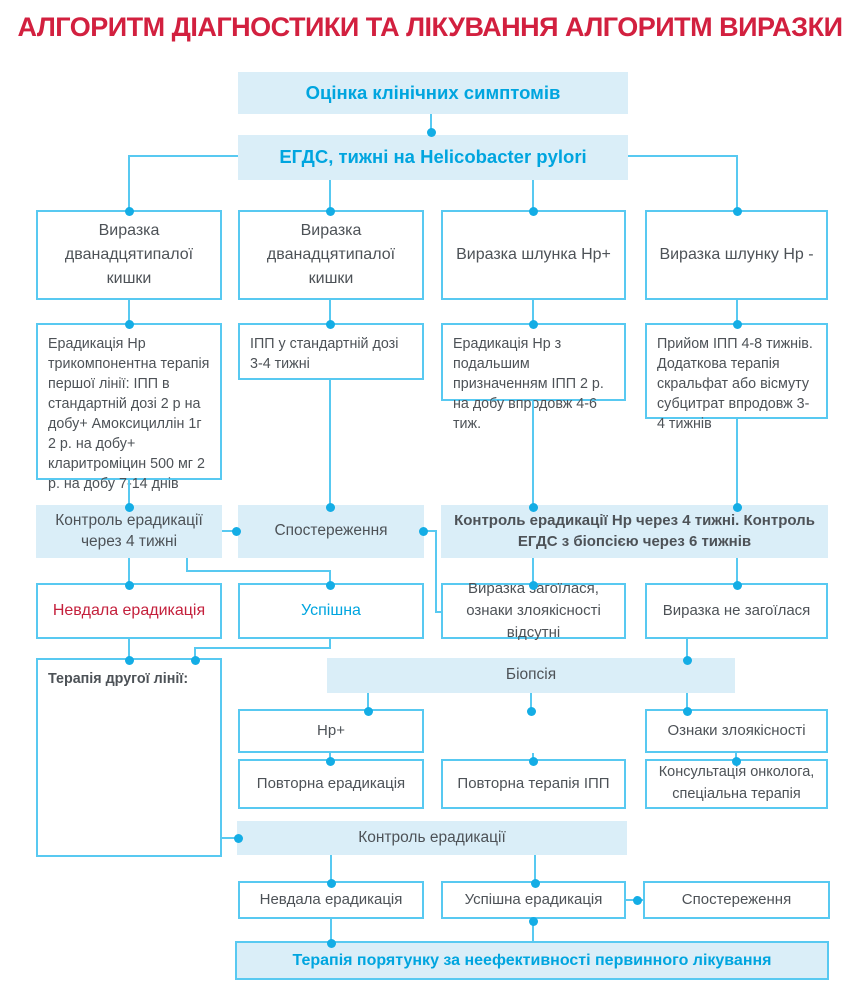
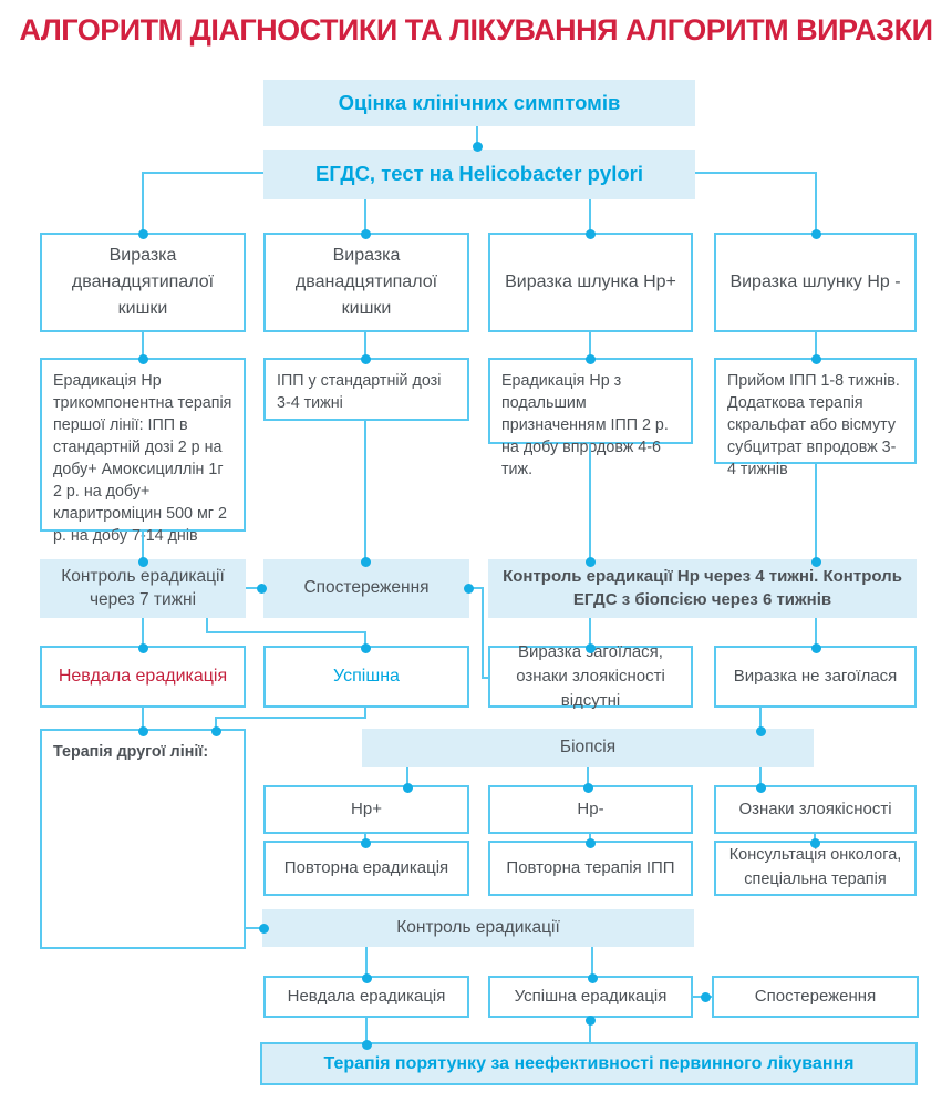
  АЛГОРИТМ ДІАГНОСТИКИ ТА ЛІКУВАННЯ АЛГОРИТМ ВИРАЗКИ
  Оцінка клінічних симптомів
- ЕГДС, тижні на Helicobacter pylori
+ ЕГДС, тест на Helicobacter pylori
  Виразка дванадцятипалої кишки
  Виразка дванадцятипалої кишки
  Виразка шлунка Hp+
  Виразка шлунку Hp -
  Ерадикація Hp трикомпонентна терапія першої лінії: ІПП в стандартній дозі 2 р на добу+ Амоксициллін 1г 2 р. на добу+ кларитроміцин 500 мг 2 р. на добу 714 днів
  ІПП у стандартній дозі 3-4 тижні
  Ерадикація Hp з подальшим призначенням ІПП 2 р. на добу впродовж 4-6 тиж.
- Прийом ІПП 4-8 тижнів. Додаткова терапія скральфат або вісмуту субцитрат впродовж 3-4 тижнів
+ Прийом ІПП 1-8 тижнів. Додаткова терапія скральфат або вісмуту субцитрат впродовж 3-4 тижнів
- Контроль ерадикації через 4 тижні
+ Контроль ерадикації через 7 тижні
  Спостереження
  Контроль ерадикації Hp через 4 тижні. Контроль ЕГДС з біопсією через 6 тижнів
  Невдала ерадикація
  Успішна
  Виразкаагоїлася, ознаки злоякісності відсутні
  Виразка не загоїлася
  Терапія другої лінії:
  Біопсія
  Hp+
+ Hp-
  Ознаки злоякісності
  Повторна ерадикація
  Повторна терапія ІПП
  Консультація онколога, спеціальна терапія
  Контроль ерадикації
  Невдала ерадикація
  Успішна ерадикація
  Спостереження
  Терапія порятунку за неефективності первинного лікування
